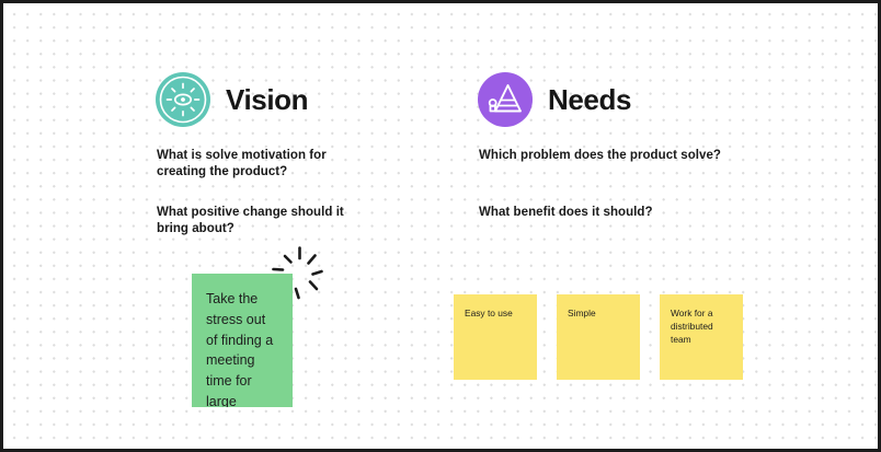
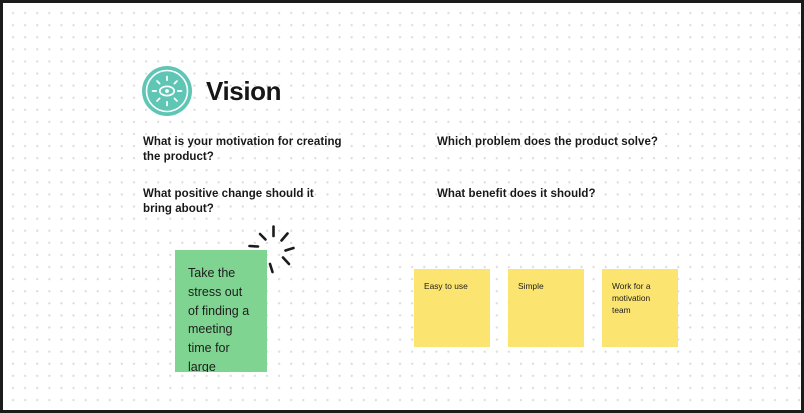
  Vision
- What is solve motivation for creating the product?
+ What is your motivation for creating the product?
  What positive change should it bring about?
  Take the stress out of finding a meeting time for large
- Needs
  Which problem does the product solve?
  What benefit does it should?
  Easy to use
  Simple
- Work for a distributed team
+ Work for a motivation team
